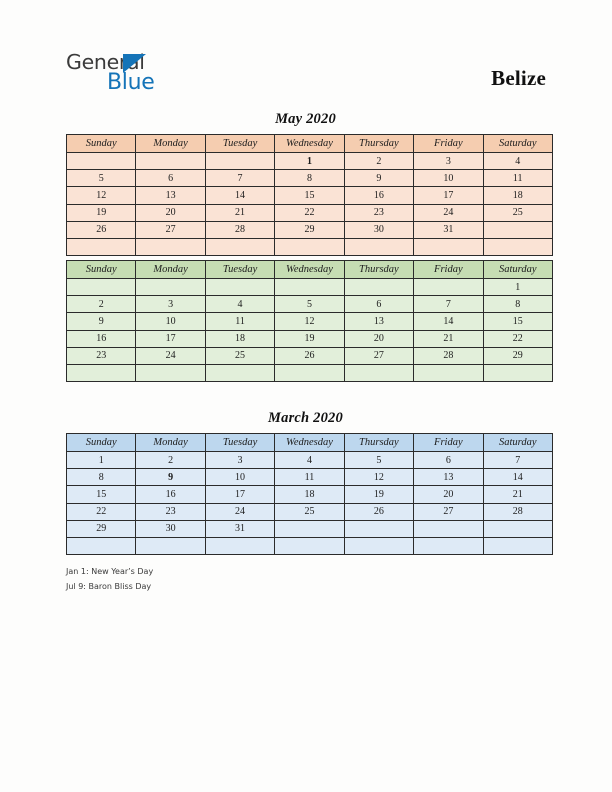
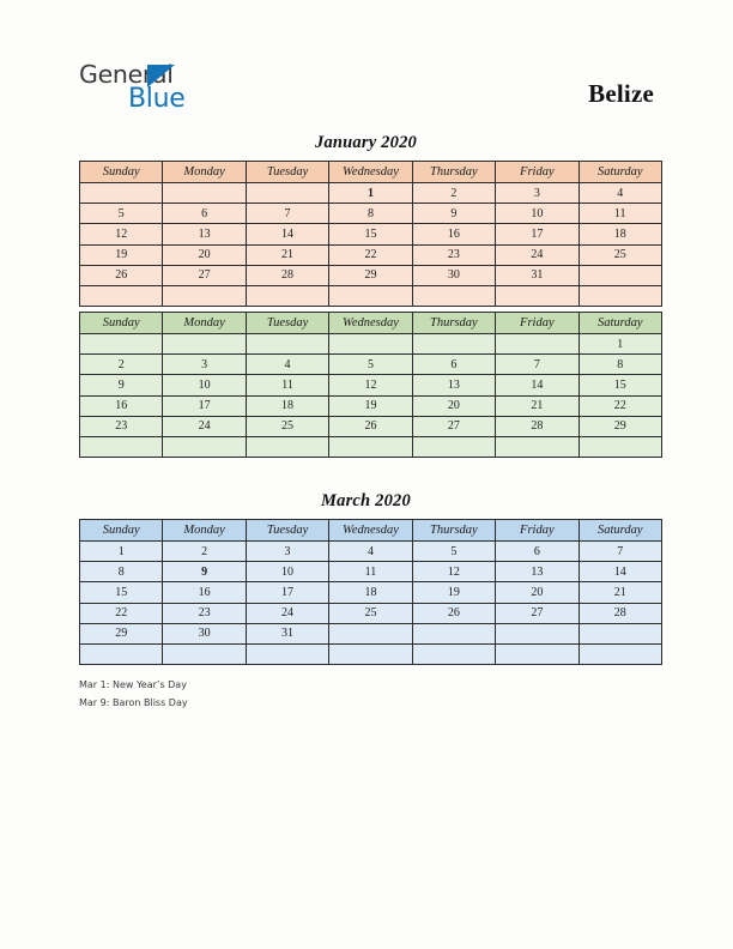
  General
  Blue
  Belize
- May 2020
+ January 2020
  Sunday	Monday	Tuesday	Wednesday	Thursday	Friday	Saturday
  			1	2	3	4
  5	6	7	8	9	10	11
  12	13	14	15	16	17	18
  19	20	21	22	23	24	25
  26	27	28	29	30	31
  Sunday	Monday	Tuesday	Wednesday	Thursday	Friday	Saturday
  						1
  2	3	4	5	6	7	8
  9	10	11	12	13	14	15
  16	17	18	19	20	21	22
  23	24	25	26	27	28	29
  March 2020
  Sunday	Monday	Tuesday	Wednesday	Thursday	Friday	Saturday
  1	2	3	4	5	6	7
  8	9	10	11	12	13	14
  15	16	17	18	19	20	21
  22	23	24	25	26	27	28
  29	30	31
- Jan 1: New Year’s Day
+ Mar 1: New Year’s Day
- Jul 9: Baron Bliss Day
+ Mar 9: Baron Bliss Day
